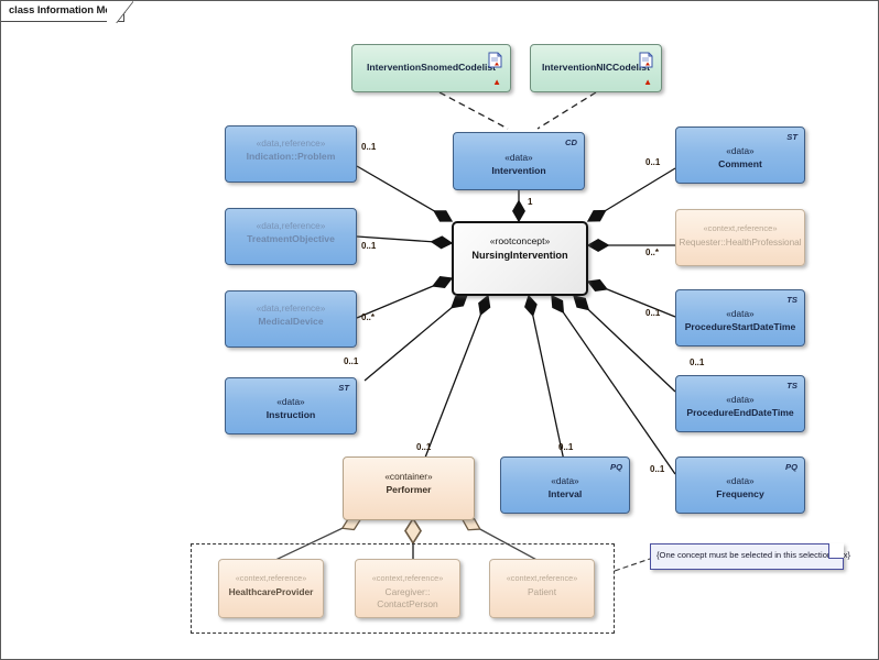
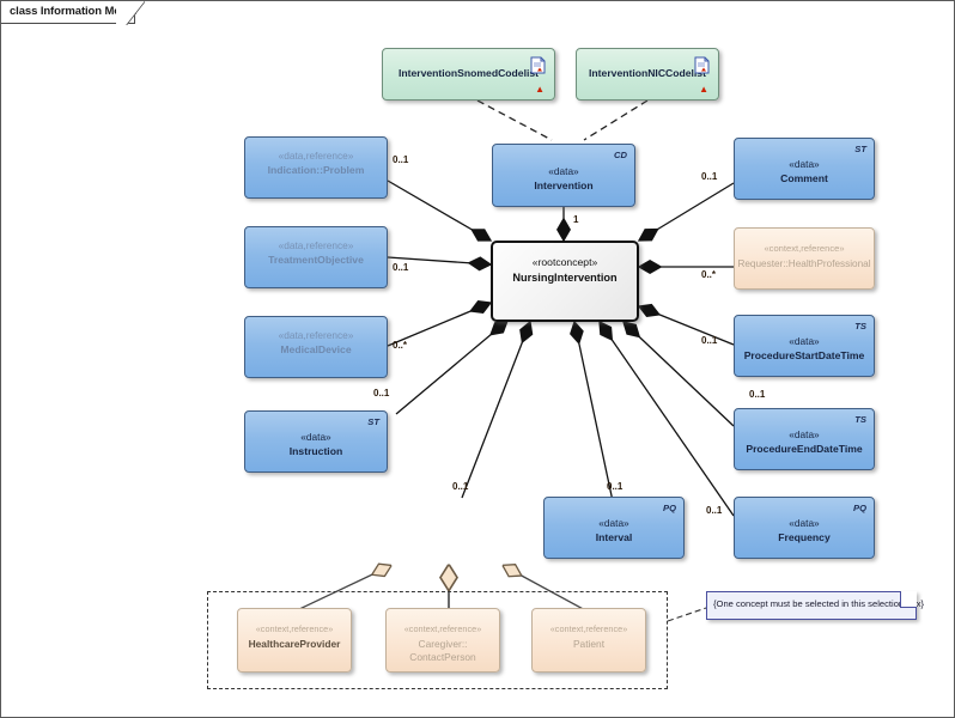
  class Information M
  InterventionSnomedCodeli
  ▲
  InterventionNICCodel
  ▲
  «data,reference»
  Indication::Problem
  «data,reference»
  TreatmentObjective
  «data,reference»
  MedicalDevice
  ST
  «data»
  Instruction
  CD
  «data»
  Intervention
  «rootconcept»
  NursingIntervention
  ST
  «data»
  Comment
  «context,reference»
  Requester::HealthProfessional
  TS
  «data»
  ProcedureStartDateTime
  TS
  «data»
  ProcedureEndDateTime
  PQ
  «data»
  Frequency
  PQ
  «data»
  Interval
- «container»
- Performer
  «context,reference»
  HealthcareProvider
  «context,reference»
  Caregiver::
  ContactPerson
  «context,reference»
  Patient
  {One concept must be selected in this selectiox}
  0..1
  0..1
  0..*
  0..1
  1
  0..1
  0..*
  0..1
  0..1
  0..1
  0..1
  0..1
